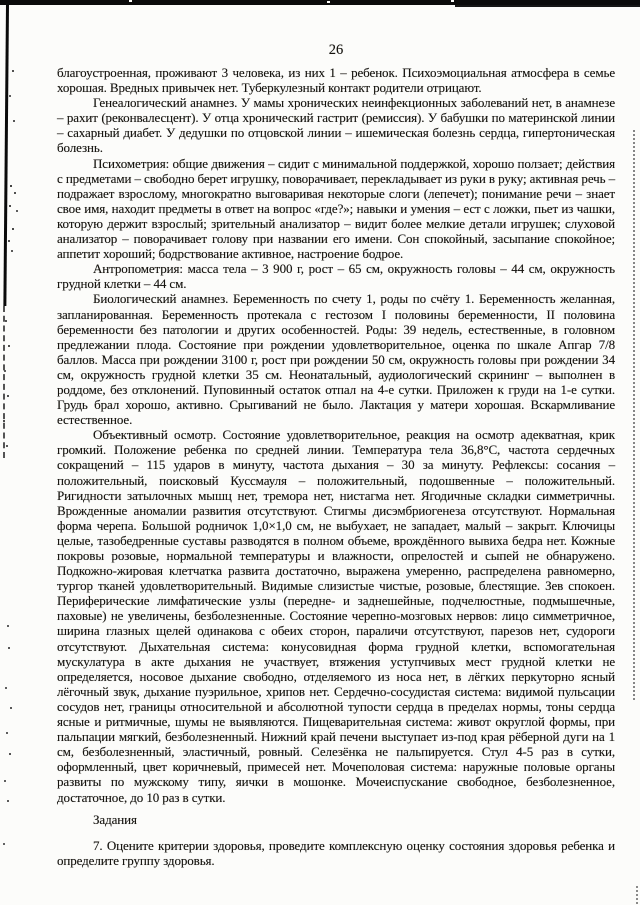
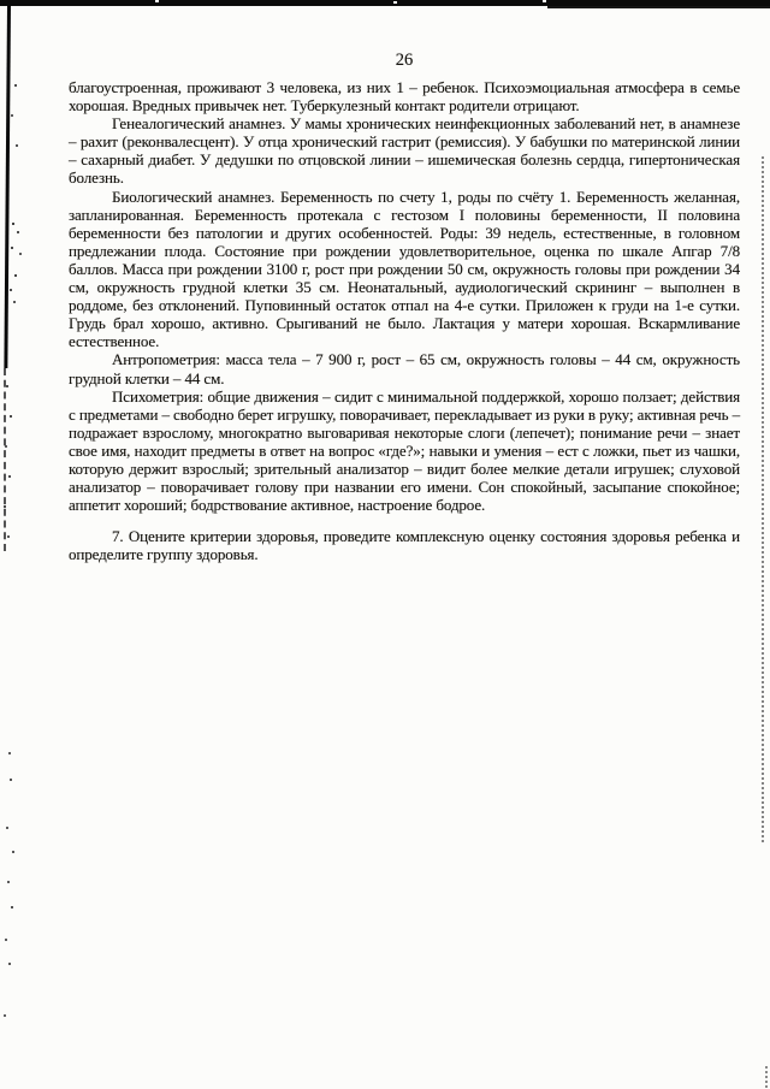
  26
  благоустроенная, проживают 3 человека, из них 1 – ребенок. Психоэмоциальная атмосфера в семье хорошая. Вредных привычек нет. Туберкулезный контакт родители отрицают.
  Генеалогический анамнез. У мамы хронических неинфекционных заболеваний нет, в анамнезе – рахит (реконвалесцент). У отца хронический гастрит (ремиссия). У бабушки по материнской линии – сахарный диабет. У дедушки по отцовской линии – ишемическая болезнь сердца, гипертоническая болезнь.
- Психометрия: общие движения – сидит с минимальной поддержкой, хорошо ползает; действия с предметами – свободно берет игрушку, поворачивает, перекладывает из руки в руку; активная речь – подражает взрослому, многократно выговаривая некоторые слоги (лепечет); понимание речи – знает свое имя, находит предметы в ответ на вопрос «где?»; навыки и умения – ест с ложки, пьет из чашки, которую держит взрослый; зрительный анализатор – видит более мелкие детали игрушек; слуховой анализатор – поворачивает голову при названии его имени. Сон спокойный, засыпание спокойное; аппетит хороший; бодрствование активное, настроение бодрое.
+ Биологический анамнез. Беременность по счету 1, роды по счёту 1. Беременность желанная, запланированная. Беременность протекала с гестозом I половины беременности, II половина беременности без патологии и других особенностей. Роды: 39 недель, естественные, в головном предлежании плода. Состояние при рождении удовлетворительное, оценка по шкале Апгар 7/8 баллов. Масса при рождении 3100 г, рост при рождении 50 см, окружность головы при рождении 34 см, окружность грудной клетки 35 см. Неонатальный, аудиологический скрининг – выполнен в роддоме, без отклонений. Пуповинный остаток отпал на 4-е сутки. Приложен к груди на 1-е сутки. Грудь брал хорошо, активно. Срыгиваний не было. Лактация у матери хорошая. Вскармливание естественное.
- Антропометрия: масса тела – 3 900 г, рост – 65 см, окружность головы – 44 см, окружность грудной клетки – 44 см.
+ Антропометрия: масса тела – 7 900 г, рост – 65 см, окружность головы – 44 см, окружность грудной клетки – 44 см.
- Биологический анамнез. Беременность по счету 1, роды по счёту 1. Беременность желанная, запланированная. Беременность протекала с гестозом I половины беременности, II половина беременности без патологии и других особенностей. Роды: 39 недель, естественные, в головном предлежании плода. Состояние при рождении удовлетворительное, оценка по шкале Апгар 7/8 баллов. Масса при рождении 3100 г, рост при рождении 50 см, окружность головы при рождении 34 см, окружность грудной клетки 35 см. Неонатальный, аудиологический скрининг – выполнен в роддоме, без отклонений. Пуповинный остаток отпал на 4-е сутки. Приложен к груди на 1-е сутки. Грудь брал хорошо, активно. Срыгиваний не было. Лактация у матери хорошая. Вскармливание естественное.
+ Психометрия: общие движения – сидит с минимальной поддержкой, хорошо ползает; действия с предметами – свободно берет игрушку, поворачивает, перекладывает из руки в руку; активная речь – подражает взрослому, многократно выговаривая некоторые слоги (лепечет); понимание речи – знает свое имя, находит предметы в ответ на вопрос «где?»; навыки и умения – ест с ложки, пьет из чашки, которую держит взрослый; зрительный анализатор – видит более мелкие детали игрушек; слуховой анализатор – поворачивает голову при названии его имени. Сон спокойный, засыпание спокойное; аппетит хороший; бодрствование активное, настроение бодрое.
- Объективный осмотр. Состояние удовлетворительное, реакция на осмотр адекватная, крик громкий. Положение ребенка по средней линии. Температура тела 36,8°С, частота сердечных сокращений – 115 ударов в минуту, частота дыхания – 30 за минуту. Рефлексы: сосания – положительный, поисковый Куссмауля – положительный, подошвенные – положительный. Ригидности затылочных мышц нет, тремора нет, нистагма нет. Ягодичные складки симметричны. Врожденные аномалии развития отсутствуют. Стигмы дисэмбриогенеза отсутствуют. Нормальная форма черепа. Большой родничок 1,0×1,0 см, не выбухает, не западает, малый – закрыт. Ключицы целые, тазобедренные суставы разводятся в полном объеме, врождённого вывиха бедра нет. Кожные покровы розовые, нормальной температуры и влажности, опрелостей и сыпей не обнаружено. Подкожно-жировая клетчатка развита достаточно, выражена умеренно, распределена равномерно, тургор тканей удовлетворительный. Видимые слизистые чистые, розовые, блестящие. Зев спокоен. Периферические лимфатические узлы (передне- и заднешейные, подчелюстные, подмышечные, паховые) не увеличены, безболезненные. Состояние черепно-мозговых нервов: лицо симметричное, ширина глазных щелей одинакова с обеих сторон, параличи отсутствуют, парезов нет, судороги отсутствуют. Дыхательная система: конусовидная форма грудной клетки, вспомогательная мускулатура в акте дыхания не участвует, втяжения уступчивых мест грудной клетки не определяется, носовое дыхание свободно, отделяемого из носа нет, в лёгких перкуторно ясный лёгочный звук, дыхание пуэрильное, хрипов нет. Сердечно-сосудистая система: видимой пульсации сосудов нет, границы относительной и абсолютной тупости сердца в пределах нормы, тоны сердца ясные и ритмичные, шумы не выявляются. Пищеварительная система: живот округлой формы, при пальпации мягкий, безболезненный. Нижний край печени выступает из-под края рёберной дуги на 1 см, безболезненный, эластичный, ровный. Селезёнка не пальпируется. Стул 4-5 раз в сутки, оформленный, цвет коричневый, примесей нет. Мочеполовая система: наружные половые органы развиты по мужскому типу, яички в мошонке. Мочеиспускание свободное, безболезненное, достаточное, до 10 раз в сутки.
- Задания
  7. Оцените критерии здоровья, проведите комплексную оценку состояния здоровья ребенка и определите группу здоровья.
